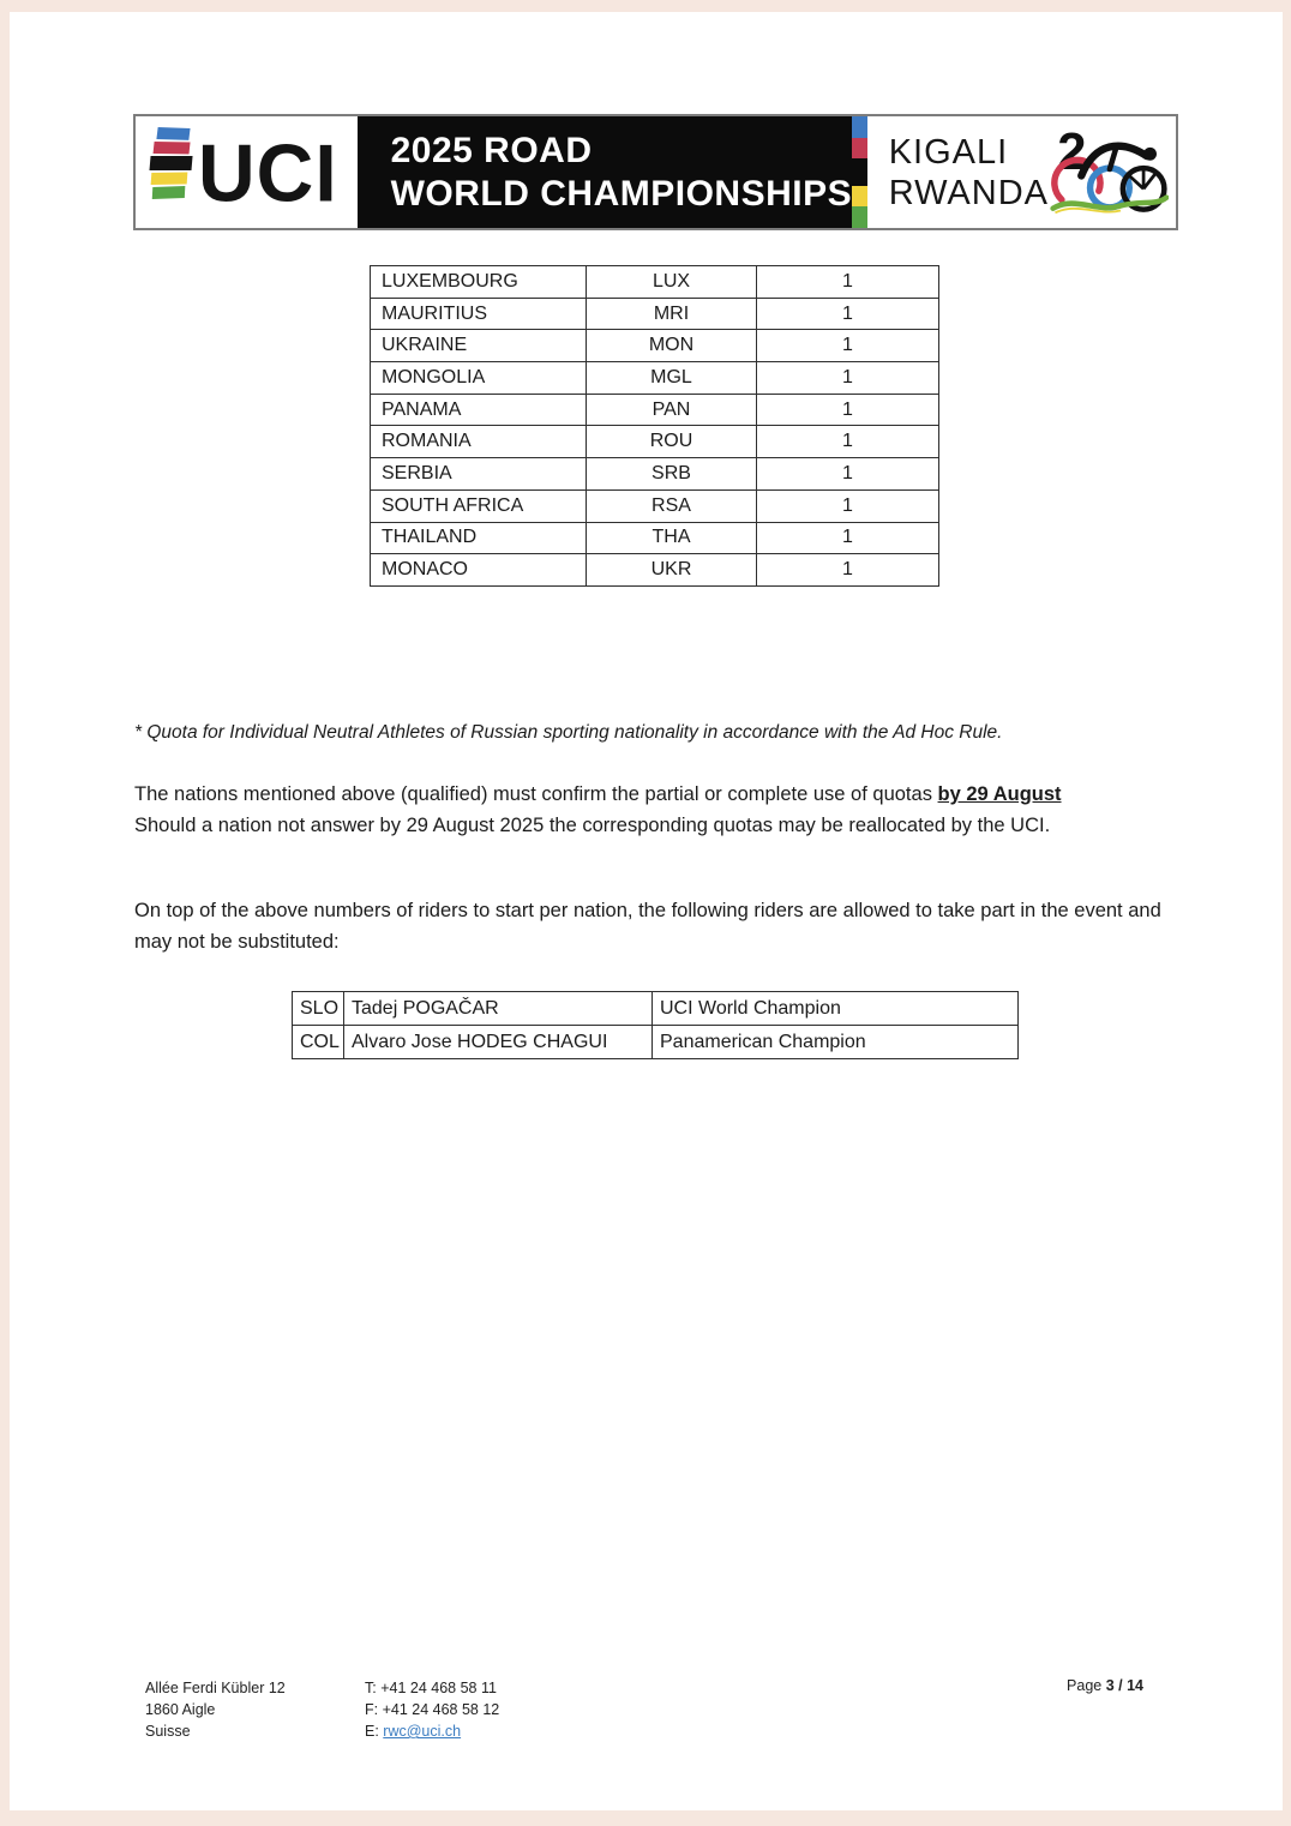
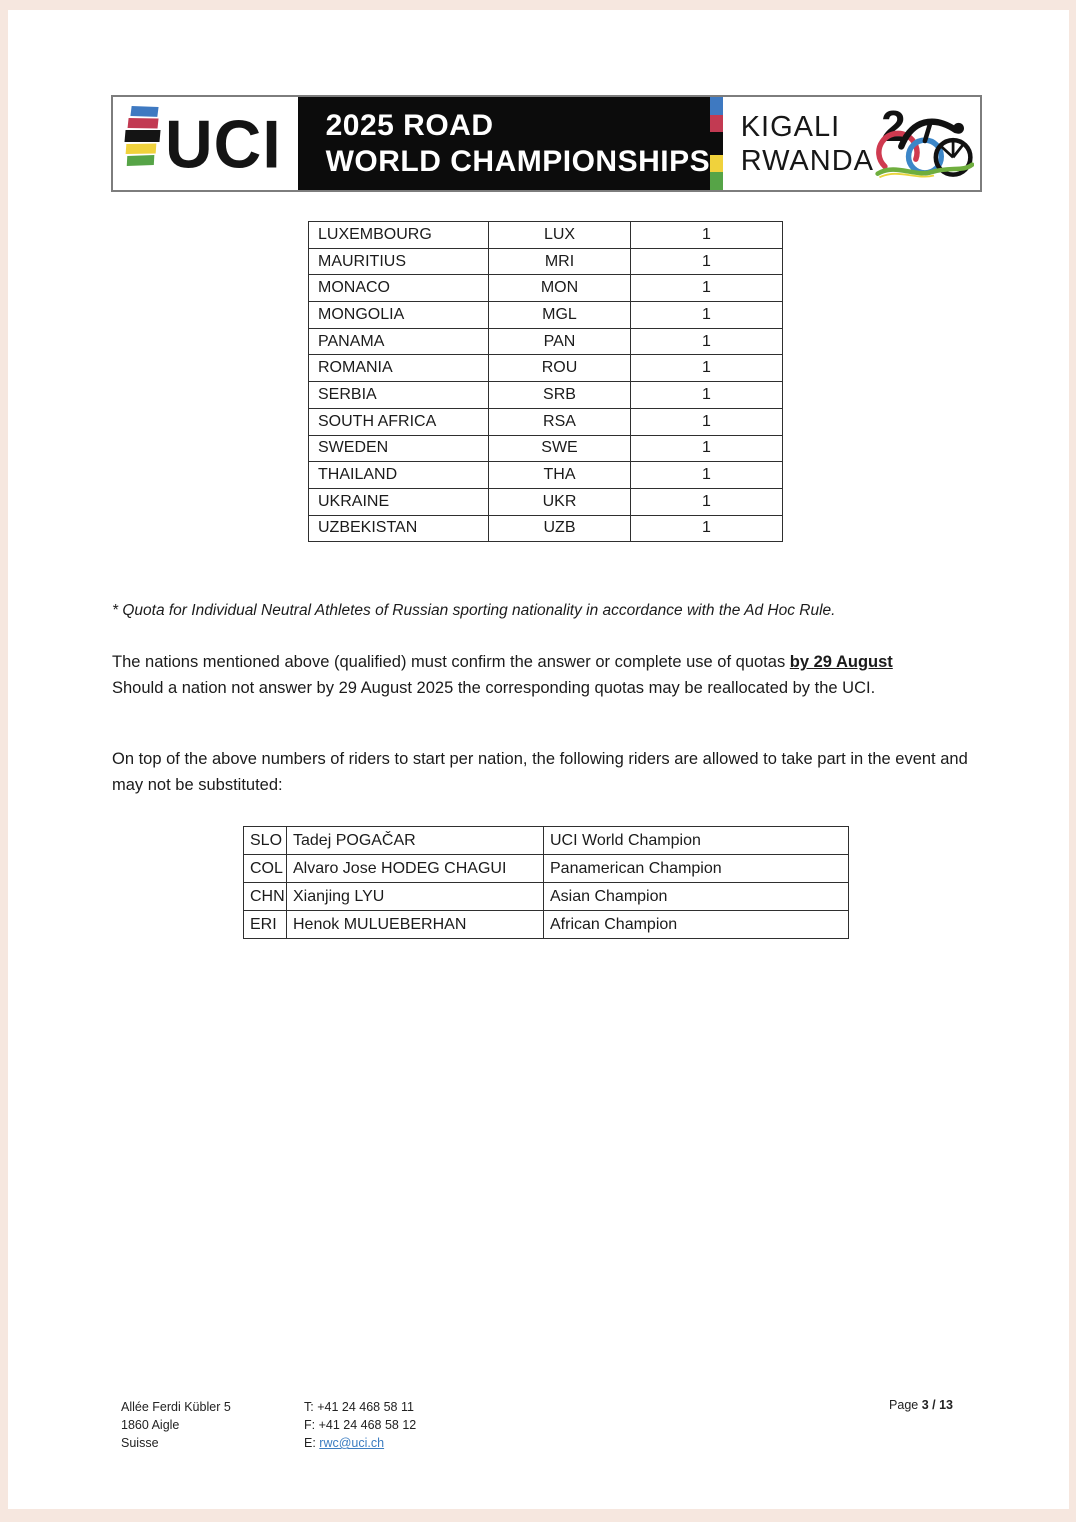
  UCI
  2025 ROAD
  WORLD CHAMPIONSHIPS
  KIGALI
  RWANDA
  2
  LUXEMBOURG	LUX	1
  MAURITIUS	MRI	1
- UKRAINE	MON	1
+ MONACO	MON	1
  MONGOLIA	MGL	1
  PANAMA	PAN	1
  ROMANIA	ROU	1
  SERBIA	SRB	1
  SOUTH AFRICA	RSA	1
+ SWEDEN	SWE	1
  THAILAND	THA	1
- MONACO	UKR	1
+ UKRAINE	UKR	1
+ UZBEKISTAN	UZB	1
  * Quota for Individual Neutral Athletes of Russian sporting nationality in accordance with the Ad Hoc Rule.
- The nations mentioned above (qualified) must confirm the partial or complete use of quotas by 29 August
+ The nations mentioned above (qualified) must confirm the answer or complete use of quotas by 29 August
  Should a nation not answer by 29 August 2025 the corresponding quotas may be reallocated by the UCI.
  On top of the above numbers of riders to start per nation, the following riders are allowed to take part in the event and may not be substituted:
  SLO	Tadej POGAČAR	UCI World Champion
  COL	Alvaro Jose HODEG CHAGUI	Panamerican Champion
+ CHN	Xianjing LYU	Asian Champion
+ ERI	Henok MULUEBERHAN	African Champion
- Allée Ferdi Kübler 12
+ Allée Ferdi Kübler 5
  1860 Aigle
  Suisse
  T: +41 24 468 58 11
  F: +41 24 468 58 12
  E: rwc@uci.ch
- Page 3 / 14
+ Page 3 / 13
